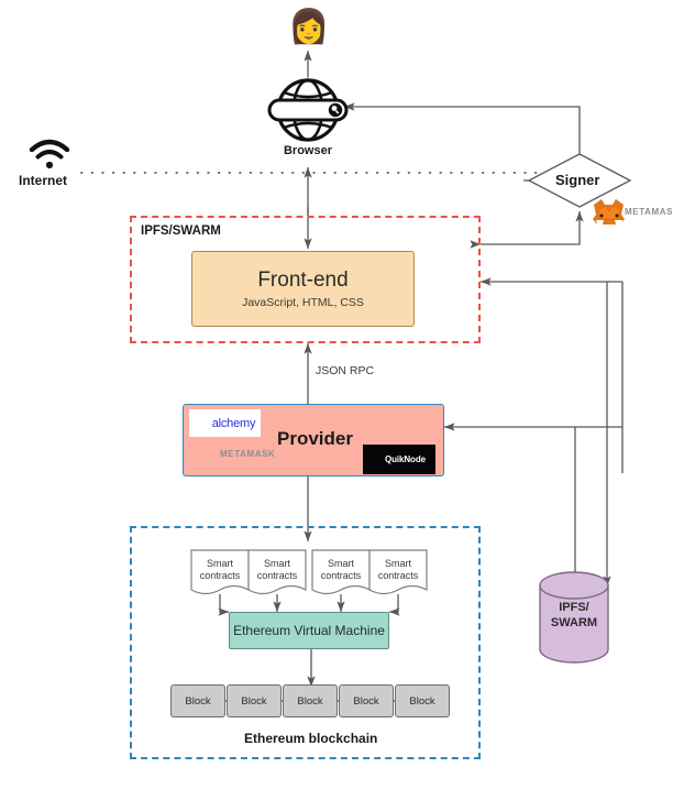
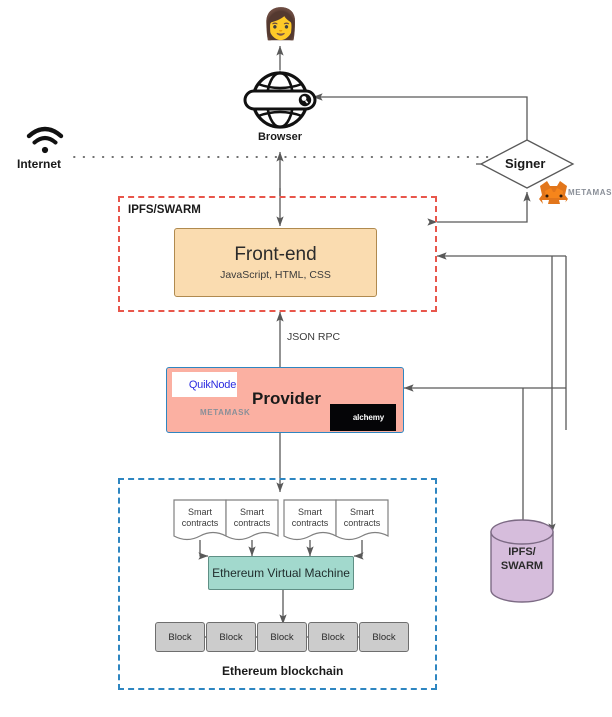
  👩
  Browser
  Internet
  Signer
  METAMAS
  IPFS/SWARM
  Front-end
  JavaScript, HTML, CSS
  JSON RPC
  Provider
- alchemy
+ QuikNode
  METAMASK
- QuikNode
+ alchemy
  Ethereum blockchain
  Smart
  contracts
  Smart
  contracts
  Smart
  contracts
  Smart
  contracts
  Ethereum Virtual Machine
  Block
  Block
  Block
  Block
  Block
  IPFS/
  SWARM
